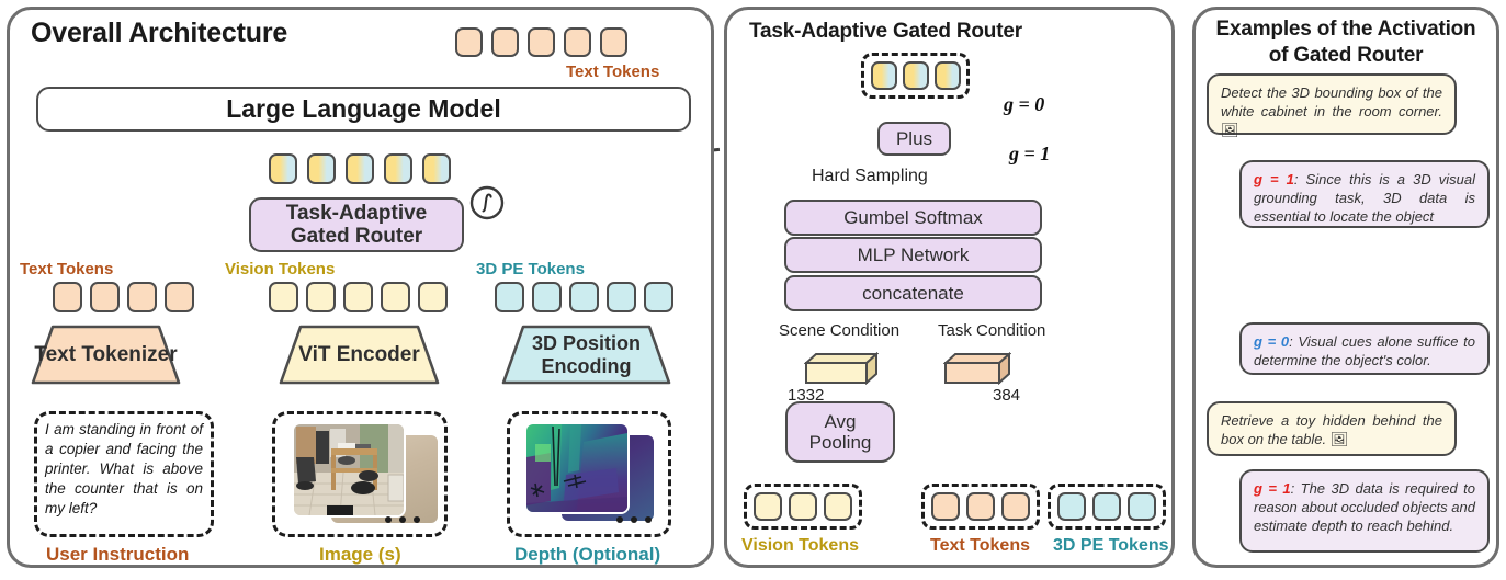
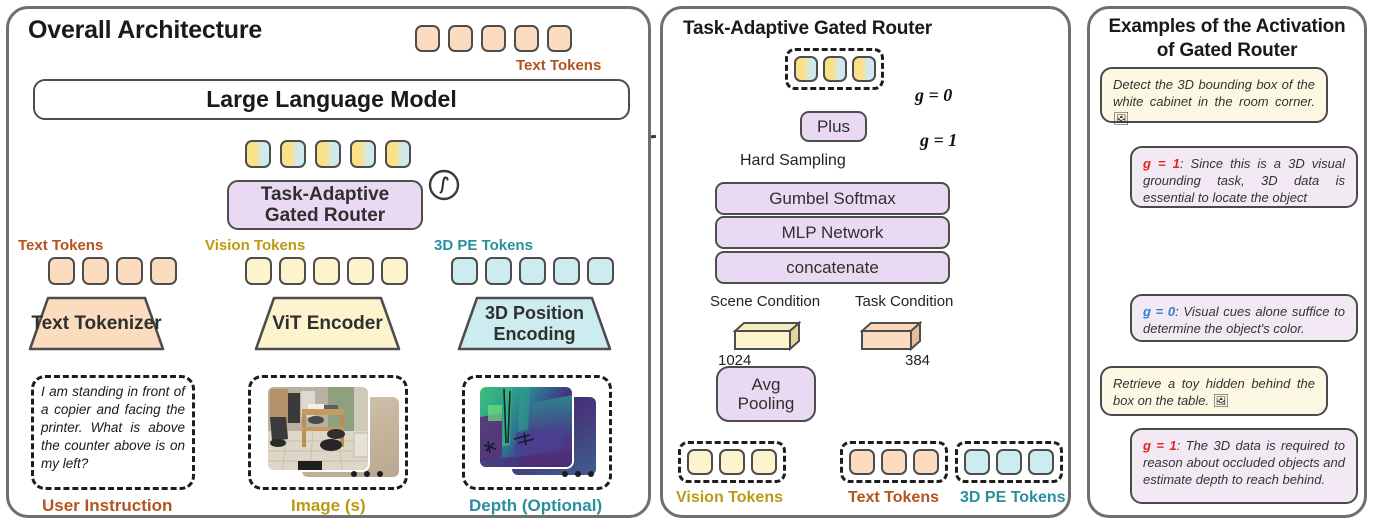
  Overall Architecture
  Text Tokens
  Large Language Model
  Task-Adaptive
  Gated Router
  Text Tokens
  Vision Tokens
  3D PE Tokens
  Text Tokenizer
  ViT Encoder
  3D Position
  Encoding
- I am standing in front of a copier and facing the printer. What is above the counter that is on my left?
+ I am standing in front of a copier and facing the printer. What is above the counter above is on my left?
  User Instruction
  Image (s)
  Depth (Optional)
  Task-Adaptive Gated Router
  Plus
  g = 0
  g = 1
  Hard Sampling
  Gumbel Softmax
  MLP Network
  concatenate
  Scene Condition
  Task Condition
- 1332
+ 1024
  384
  Avg
  Pooling
  Vision Tokens
  Text Tokens
  3D PE Tokens
  Examples of the Activation
  of Gated Router
  Detect the 3D bounding box of the white cabinet in the room corner. 🖼
  g = 1: Since this is a 3D visual grounding task, 3D data is essential to locate the object
  g = 0: Visual cues alone suffice to determine the object's color.
  Retrieve a toy hidden behind the box on the table. 🖼
  g = 1: The 3D data is required to reason about occluded objects and estimate depth to reach behind.
